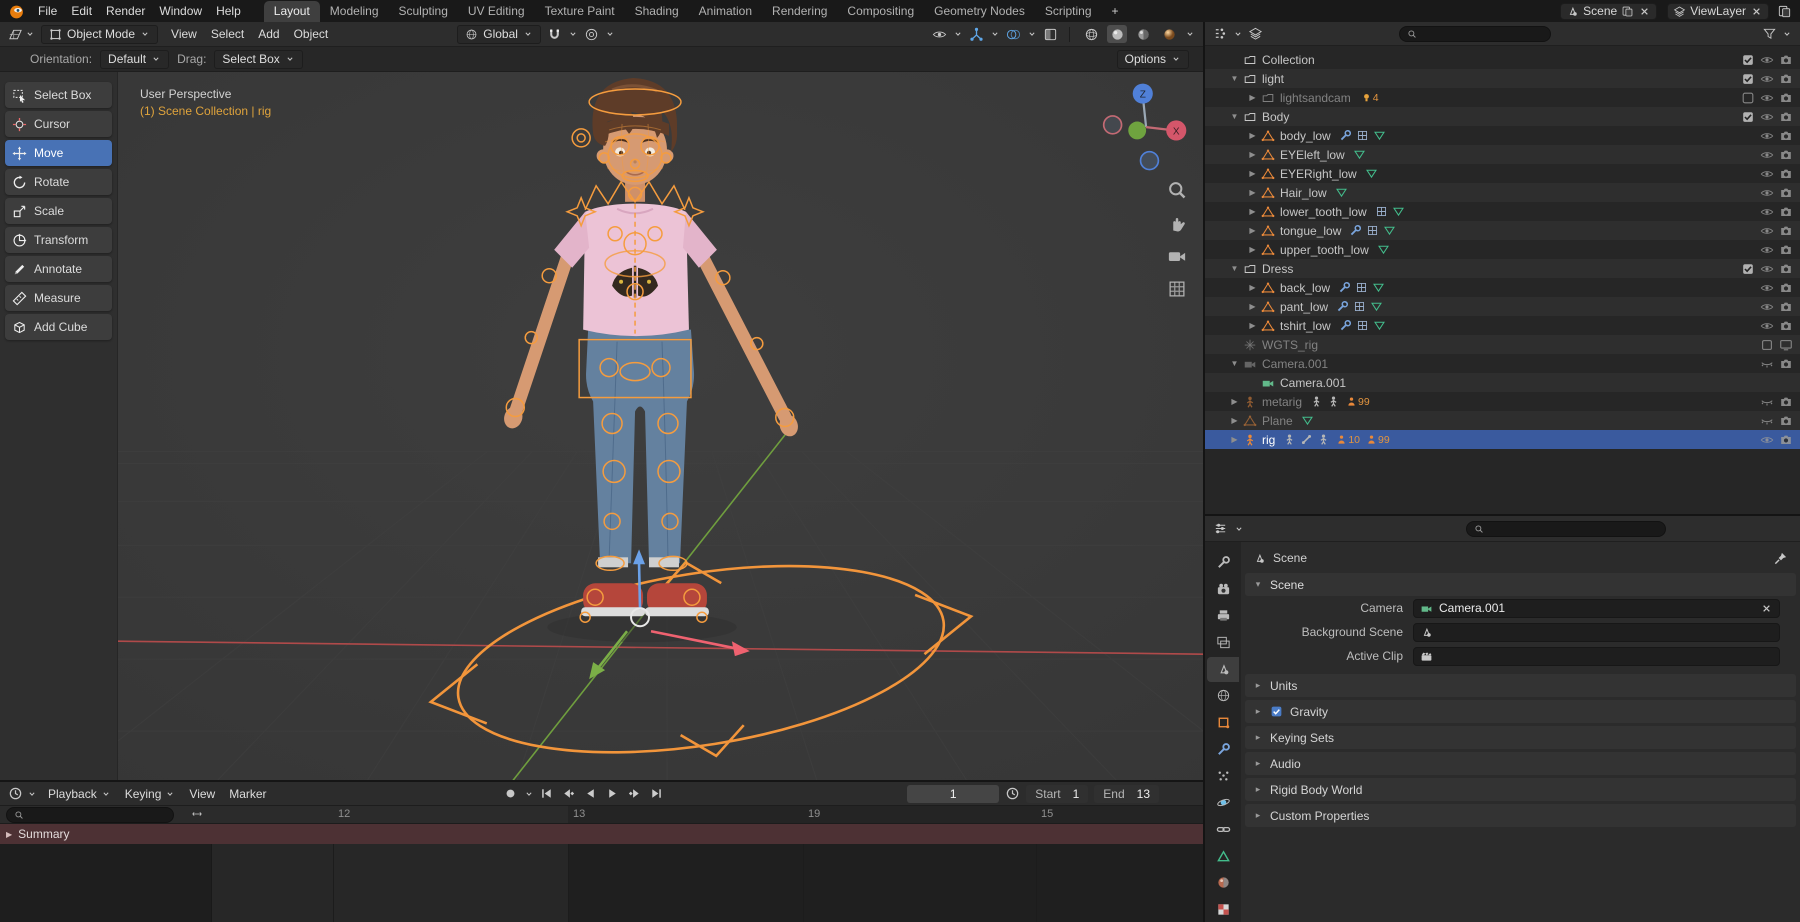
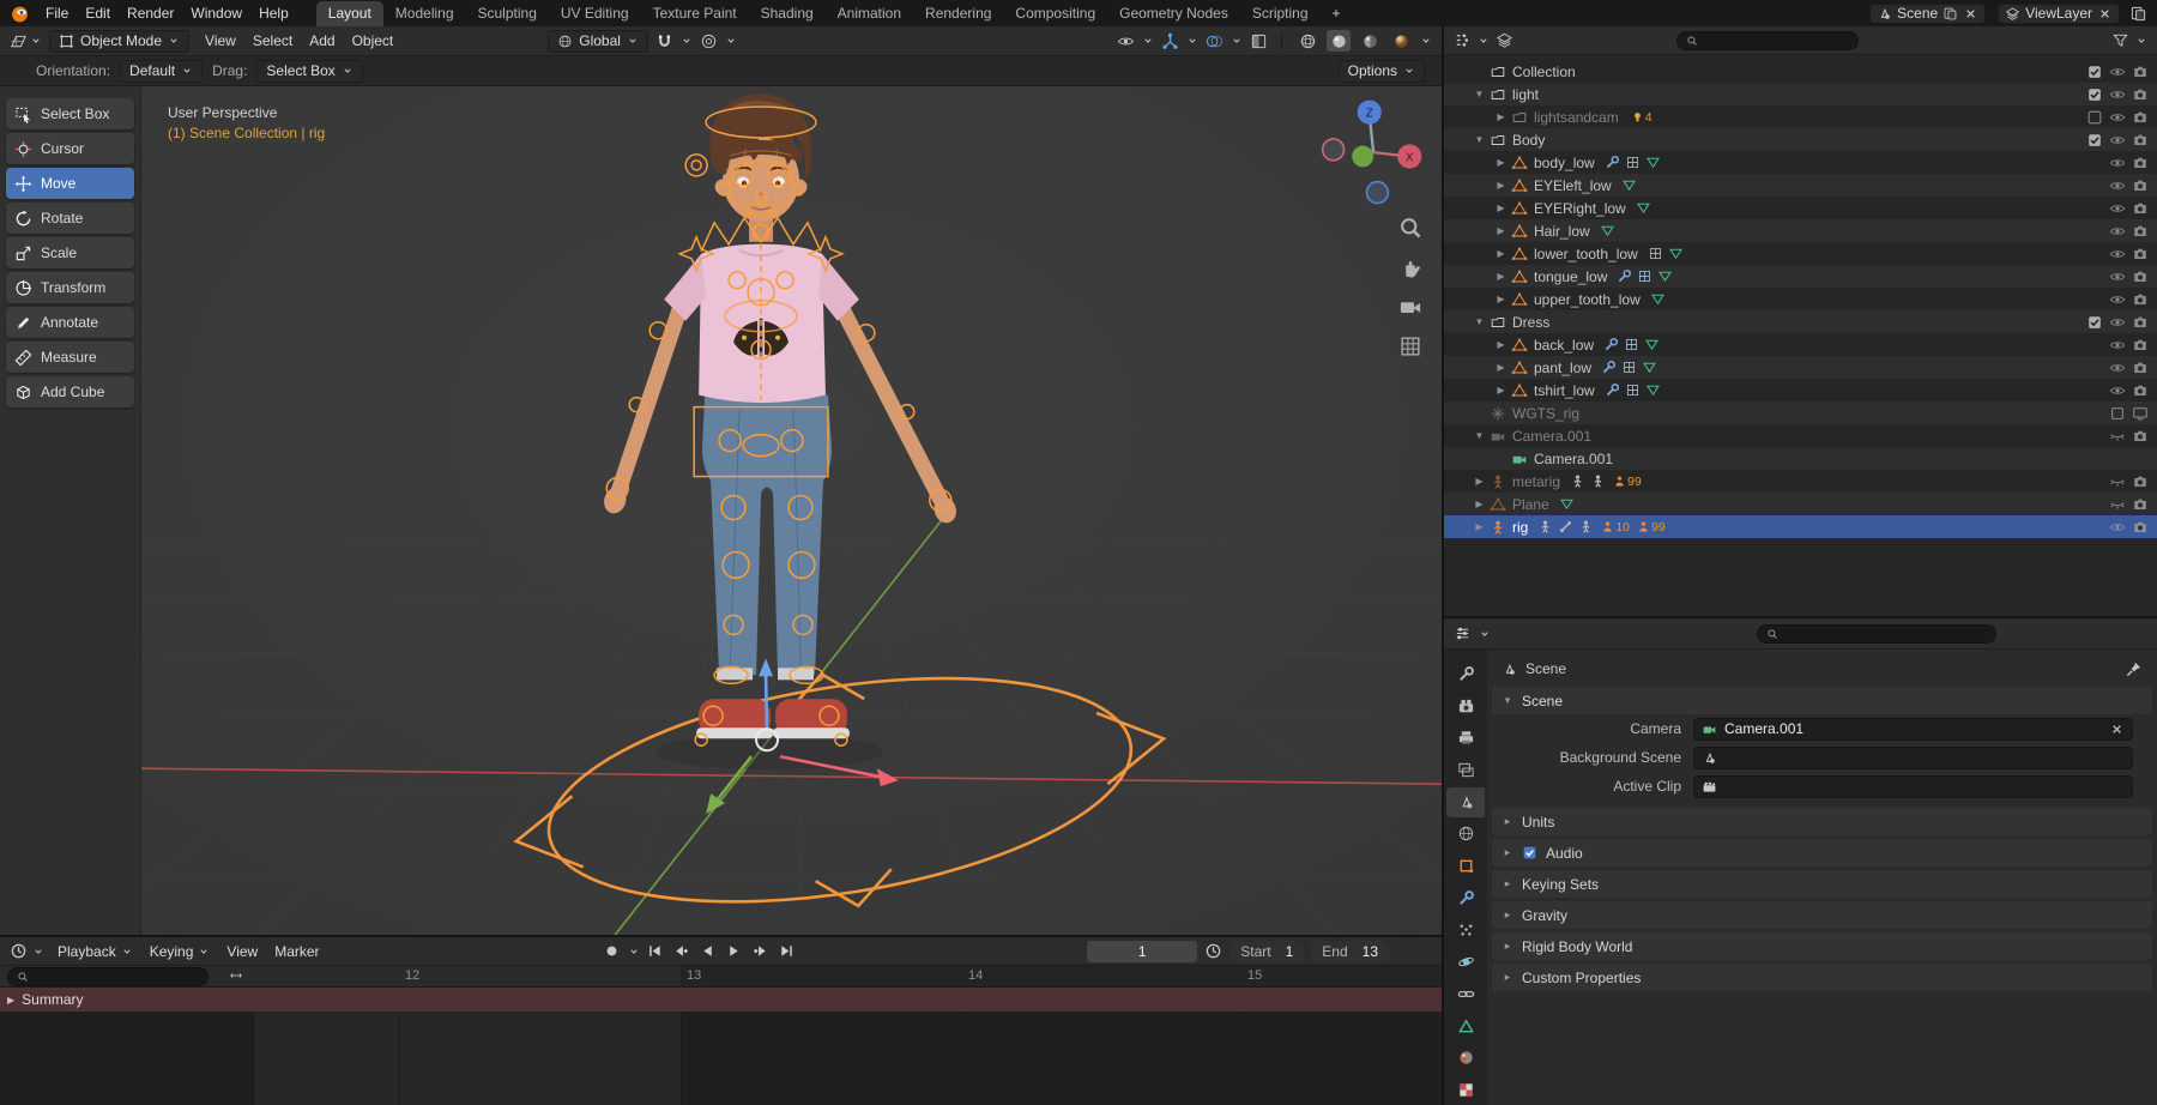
  File
  Edit
  Render
  Window
  Help
  Layout
  Modeling
  Sculpting
  UV Editing
  Texture Paint
  Shading
  Animation
  Rendering
  Compositing
  Geometry Nodes
  Scripting
  +
  Scene
  ViewLayer
  Object Mode
  View
  Select
  Add
  Object
  Global
  Orientation:
  Default
  Drag:
  Select Box
  Options
  Select Box
  Cursor
  Move
  Rotate
  Scale
  Transform
  Annotate
  Measure
  Add Cube
  User Perspective
  (1) Scene Collection | rig
  Z
  X
  Playback
  Keying
  View
  Marker
  1
  Start
  1
  End
  13
  12
  13
- 19
+ 14
  15
  ▶
  Summary
  Collection
  ▼
  light
  ▶
  lightsandcam
  4
  ▼
  Body
  ▶
  body_low
  ▶
  EYEleft_low
  ▶
  EYERight_low
  ▶
  Hair_low
  ▶
  lower_tooth_low
  ▶
  tongue_low
  ▶
  upper_tooth_low
  ▼
  Dress
  ▶
  back_low
  ▶
  pant_low
  ▶
  tshirt_low
  WGTS_rig
  ▼
  Camera.001
  Camera.001
  ▶
  metarig
  99
  ▶
  Plane
  ▶
  rig
  10
  99
  Scene
  ▾
  Scene
  Camera
  Camera.001
  Background Scene
  Active Clip
  ▸
  Units
  ▸
- Gravity
+ Audio
  ▸
  Keying Sets
  ▸
- Audio
+ Gravity
  ▸
  Rigid Body World
  ▸
  Custom Properties
